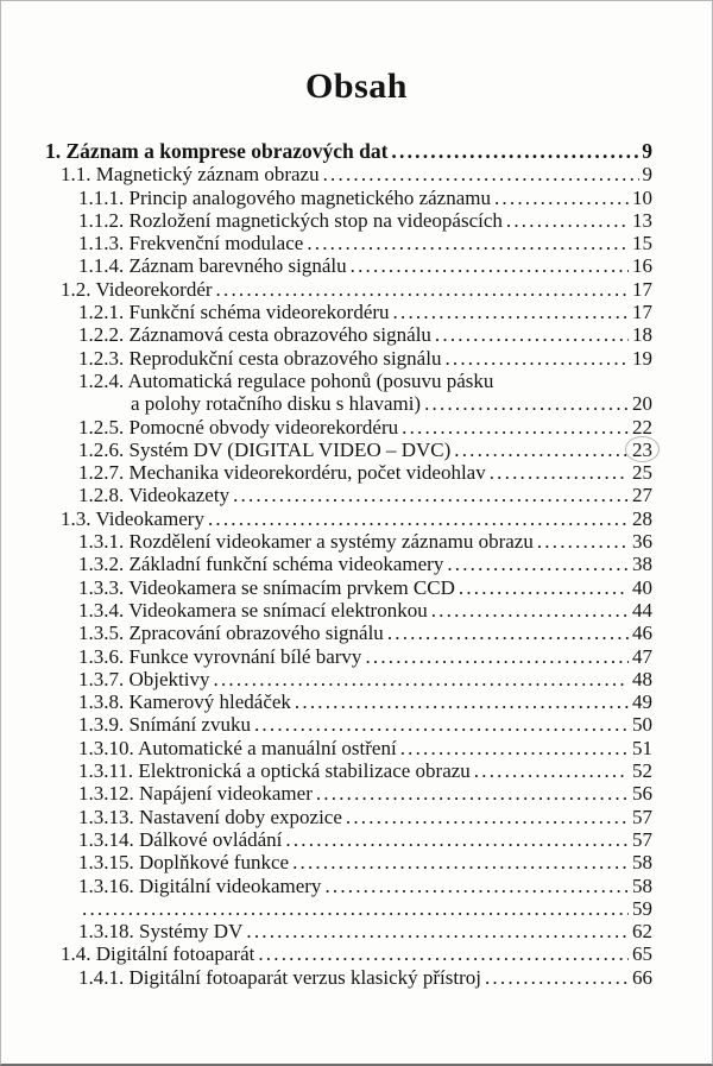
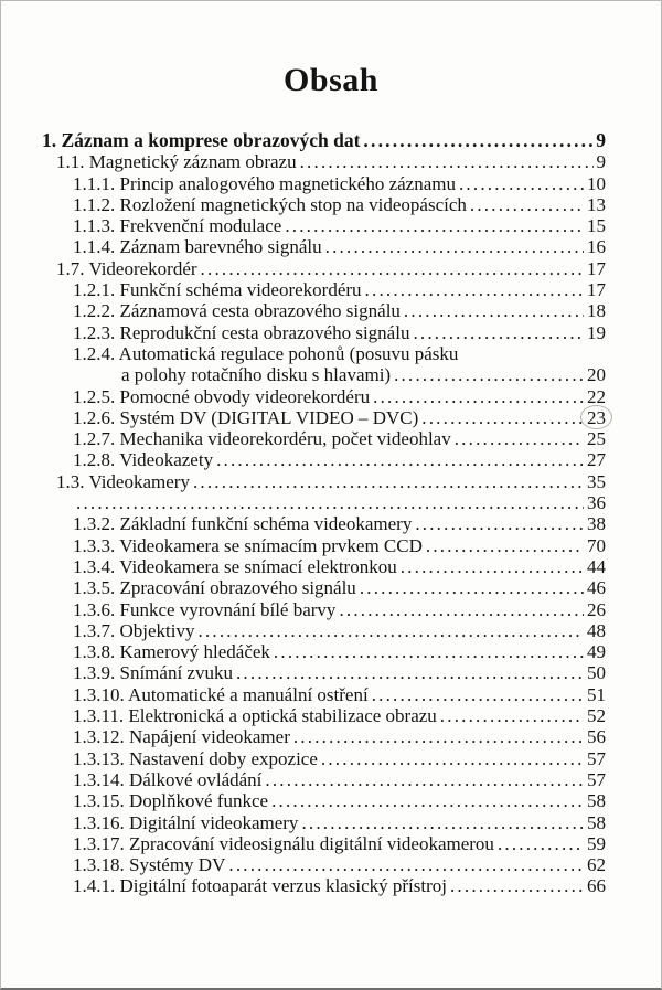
  Obsah
  1. Záznam a komprese obrazových dat
  9
  1.1. Magnetický záznam obrazu
  9
  1.1.1. Princip analogového magnetického záznamu
  10
  1.1.2. Rozložení magnetických stop na videopáscích
  13
  1.1.3. Frekvenční modulace
  15
  1.1.4. Záznam barevného signálu
  16
- 1.2. Videorekordér
+ 1.7. Videorekordér
  17
  1.2.1. Funkční schéma videorekordéru
  17
  1.2.2. Záznamová cesta obrazového signálu
  18
  1.2.3. Reprodukční cesta obrazového signálu
  19
  1.2.4. Automatická regulace pohonů (posuvu pásku
  a polohy rotačního disku s hlavami)
  20
  1.2.5. Pomocné obvody videorekordéru
  22
  1.2.6. Systém DV (DIGITAL VIDEO – DVC)
  23
  1.2.7. Mechanika videorekordéru, počet videohlav
  25
  1.2.8. Videokazety
  27
  1.3. Videokamery
- 28
+ 35
- 1.3.1. Rozdělení videokamer a systémy záznamu obrazu
  36
  1.3.2. Základní funkční schéma videokamery
  38
  1.3.3. Videokamera se snímacím prvkem CCD
- 40
+ 70
  1.3.4. Videokamera se snímací elektronkou
  44
  1.3.5. Zpracování obrazového signálu
  46
  1.3.6. Funkce vyrovnání bílé barvy
- 47
+ 26
  1.3.7. Objektivy
  48
  1.3.8. Kamerový hledáček
  49
  1.3.9. Snímání zvuku
  50
  1.3.10. Automatické a manuální ostření
  51
  1.3.11. Elektronická a optická stabilizace obrazu
  52
  1.3.12. Napájení videokamer
  56
  1.3.13. Nastavení doby expozice
  57
  1.3.14. Dálkové ovládání
  57
  1.3.15. Doplňkové funkce
  58
  1.3.16. Digitální videokamery
  58
+ 1.3.17. Zpracování videosignálu digitální videokamerou
  59
  1.3.18. Systémy DV
  62
- 1.4. Digitální fotoaparát
- 65
  1.4.1. Digitální fotoaparát verzus klasický přístroj
  66
